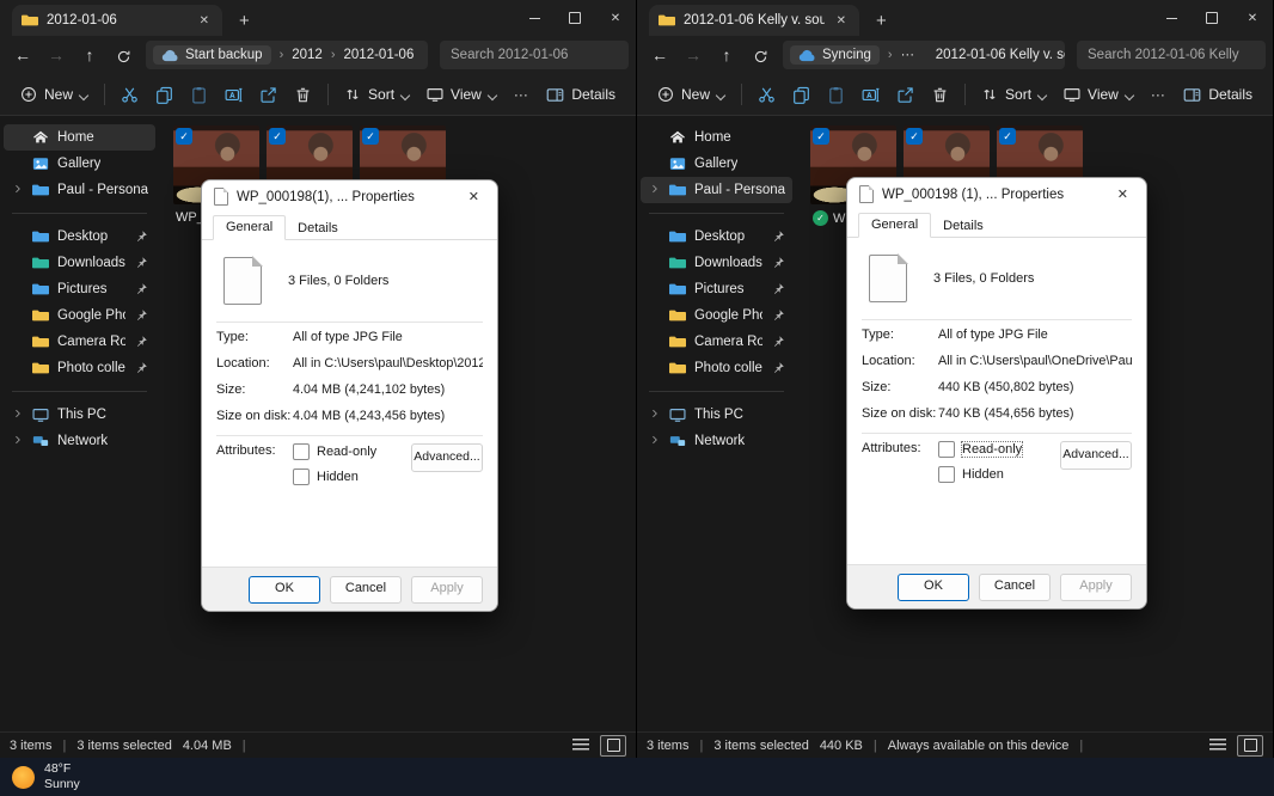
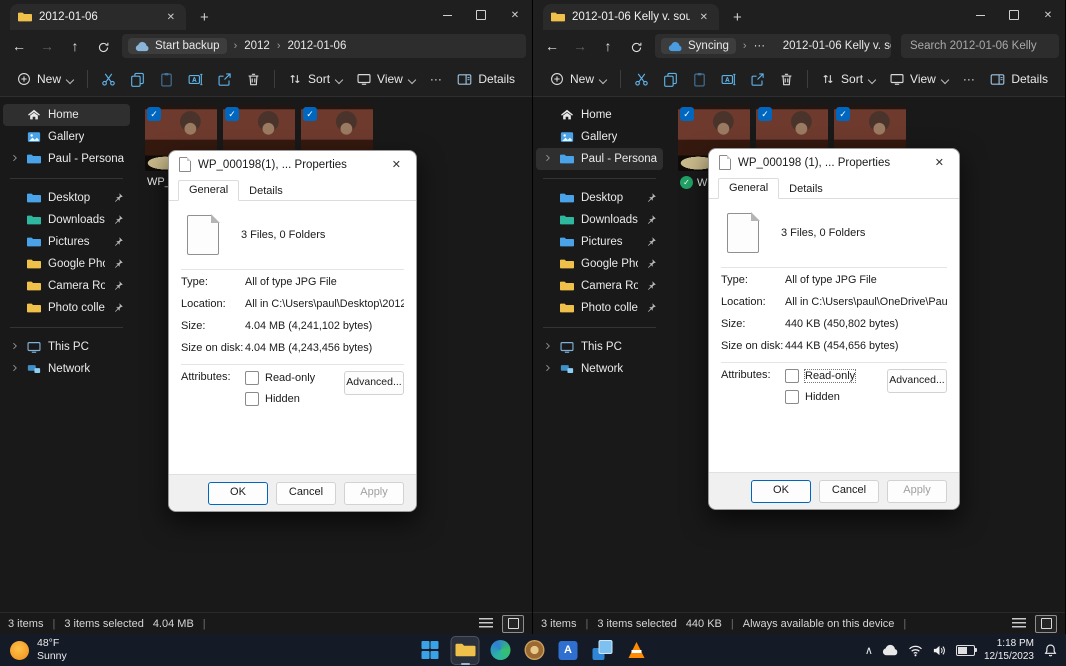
  2012-01-06
  ✕
  +
  ✕
  ←
  →
  ↑
  Start backup
  ›
  2012
  ›
  2012-01-06
- Search 2012-01-06
  New
  Sort
  View
  ···
  Details
  Home
  Gallery
  Paul - Persona
  Desktop
  Downloads
  Pictures
  Camera Ro
  This PC
  Network
  ✓
  ✓
  ✓
  3 items
  |
  3 items selected
  4.04 MB
  |
  2012-01-06 Kelly v. sou
  ✕
  +
  ✕
  ←
  →
  ↑
  Syncing
  ›
  ···
  2012-01-06 Kelly v. s
  Search 2012-01-06 Kelly
  New
  Sort
  View
  ···
  Details
  Home
  Gallery
  Paul - Persona
  Desktop
  Downloads
  Pictures
  Camera Ro
  This PC
  Network
  ✓
  ✓
  ✓
  ✓
  3 items
  |
  3 items selected
  440 KB
  |
  Always available on this device
  |
  WP_000198(1), ... Properties
  ✕
  General
  Details
  3 Files, 0 Folders
  Type:
  All of type JPG File
  Location:
  All in C:\Users\paul\Desktop\2012
  Size:
  4.04 MB (4,241,102 bytes)
  Size on disk:
  4.04 MB (4,243,456 bytes)
  Attributes:
  Read-only
  Hidden
  Advanced...
  OK
  Cancel
  Apply
  WP_000198 (1), ... Properties
  ✕
  General
  Details
  3 Files, 0 Folders
  Type:
  All of type JPG File
  Location:
  Size:
  440 KB (450,802 bytes)
  Size on disk:
- 740 KB (454,656 bytes)
+ 444 KB (454,656 bytes)
  Attributes:
  Read-only
  Hidden
  Advanced...
  OK
  Cancel
  Apply
  48°F
  Sunny
+ A
+ ∧
+ 1:18 PM
+ 12/15/2023
